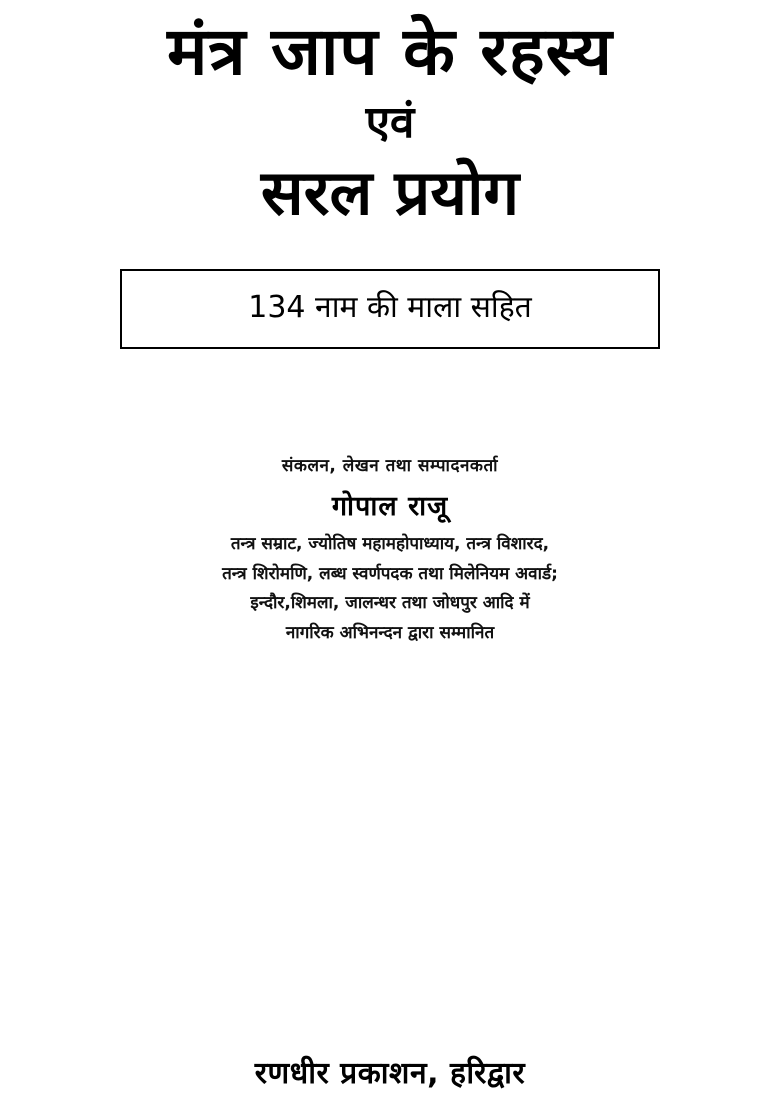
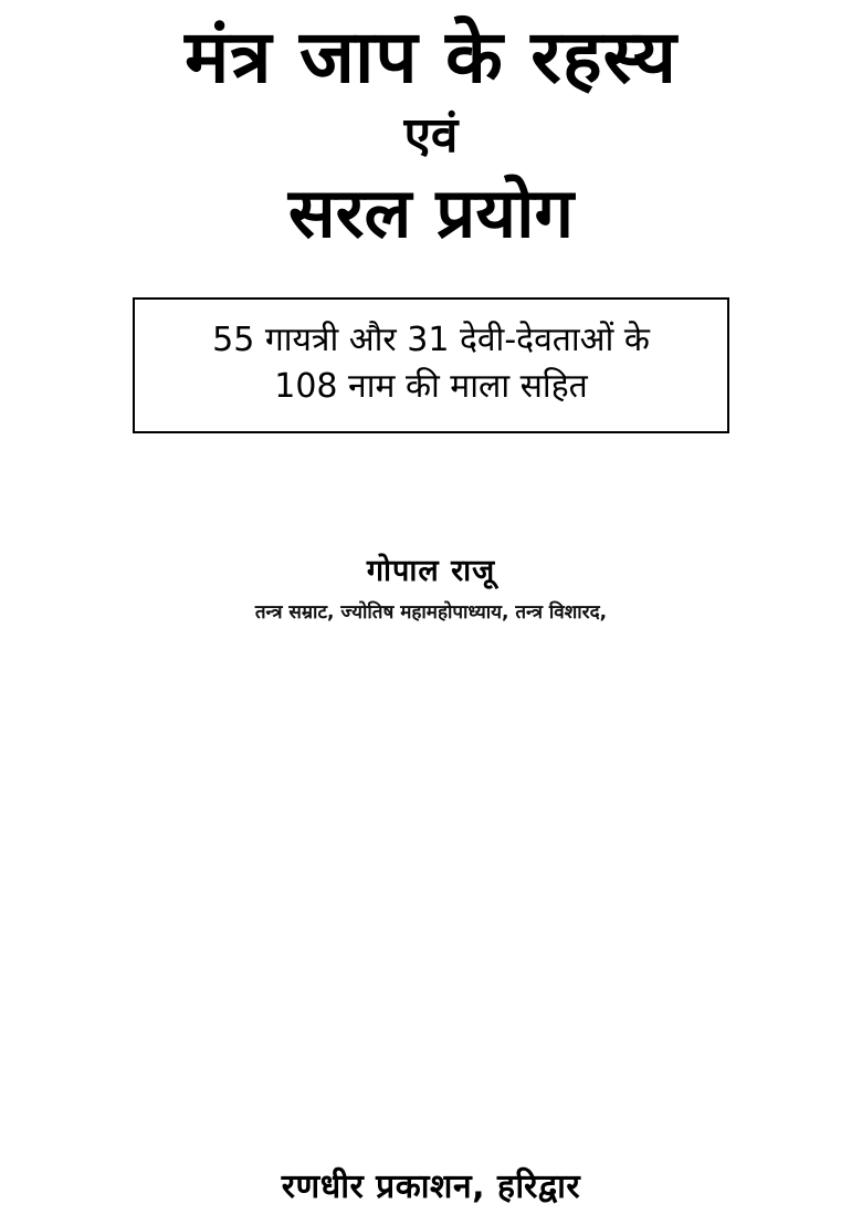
  मंत्र जाप के रहस्य
  एवं
  सरल प्रयोग
+ 55 गायत्री और 31 देवी-देवताओं के
- 134 नाम की माला सहित
+ 108 नाम की माला सहित
- संकलन, लेखन तथा सम्पादनकर्ता
  गोपाल राजू
  तन्त्र सम्राट, ज्योतिष महामहोपाध्याय, तन्त्र विशारद,
- तन्त्र शिरोमणि, लब्ध स्वर्णपदक तथा मिलेनियम अवार्ड;
- इन्दौर,शिमला, जालन्धर तथा जोधपुर आदि में
- नागरिक अभिनन्दन द्वारा सम्मानित
  रणधीर प्रकाशन, हरिद्वार
